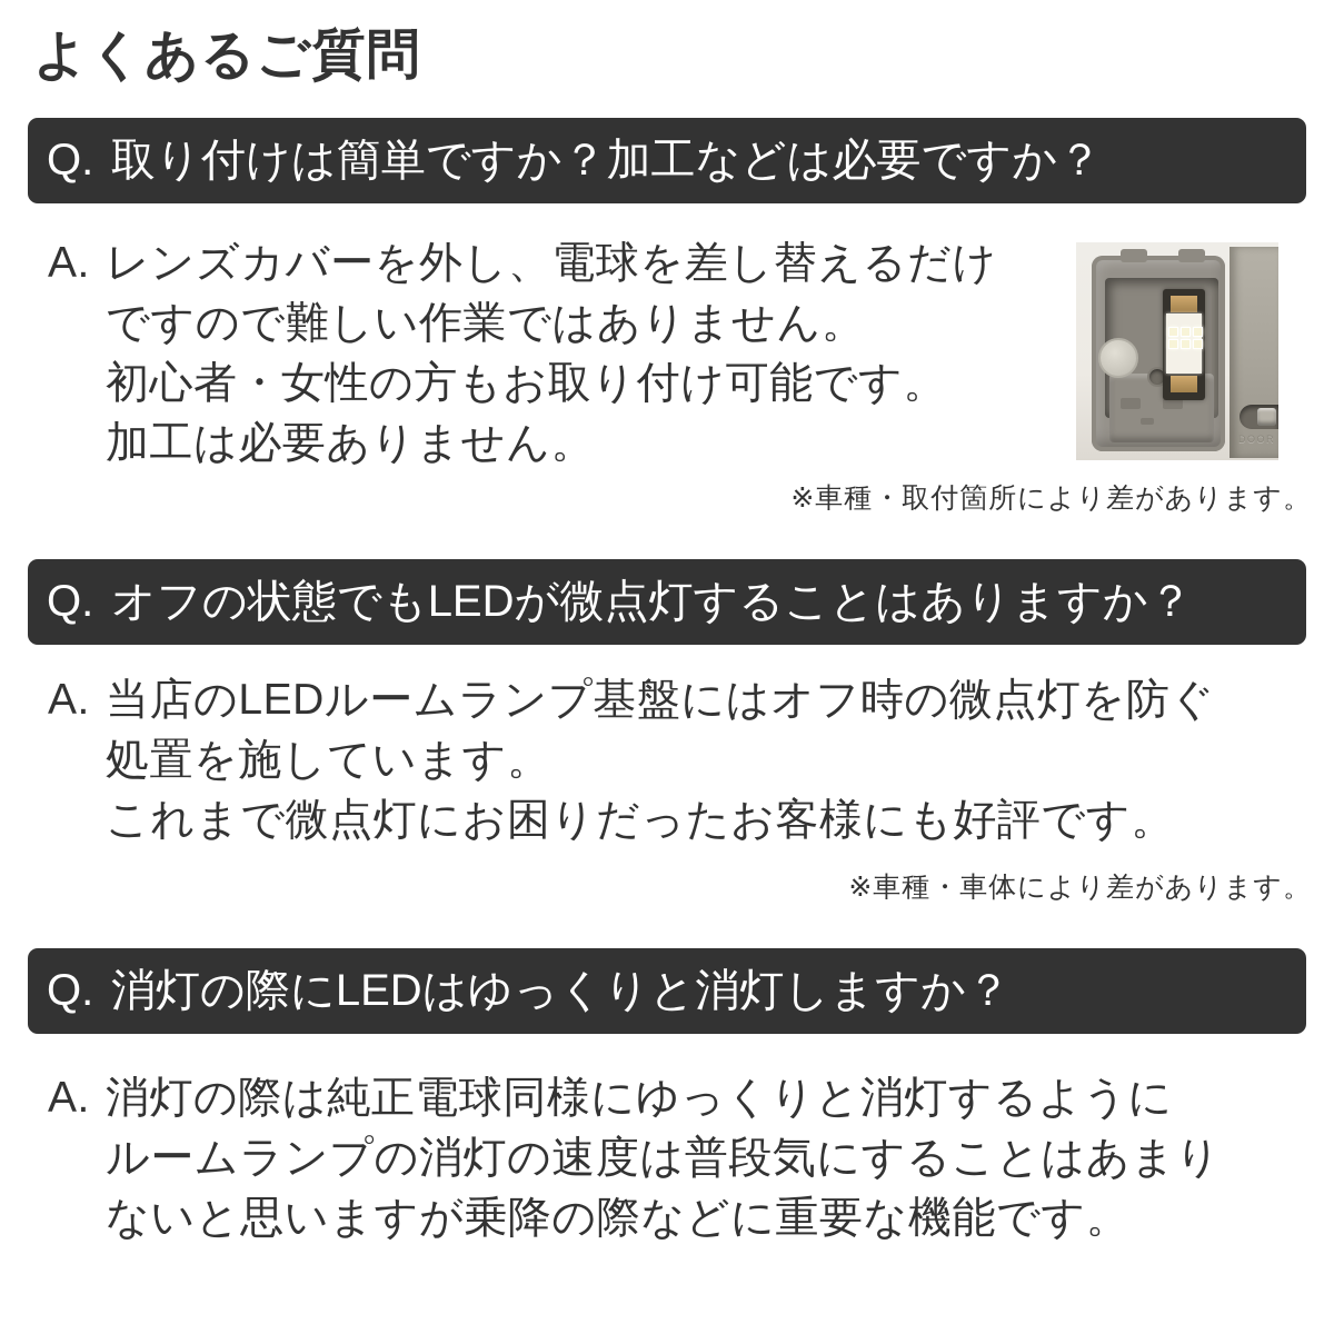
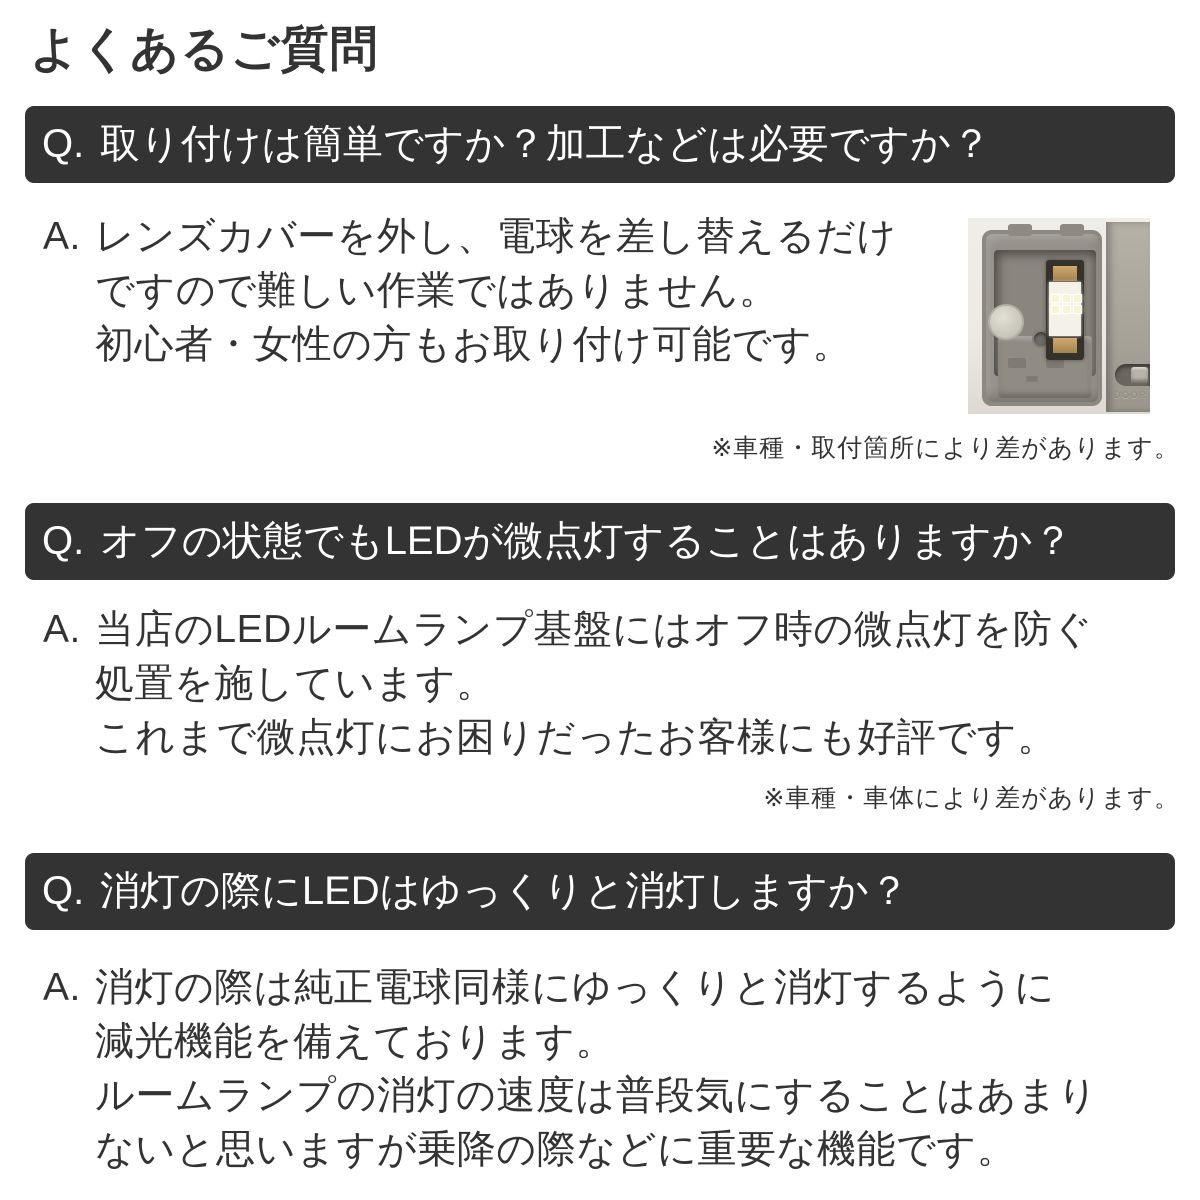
  よくあるご質問
  Q. 取り付けは簡単ですか？加工などは必要ですか？
  A.
  レンズカバーを外し、電球を差し替えるだけ
  ですので難しい作業ではありません。
  初心者・女性の方もお取り付け可能です。
- 加工は必要ありません。
  DOOR
  ※車種・取付箇所により差があります。
  Q. オフの状態でもLEDが微点灯することはありますか？
  A.
  当店のLEDルームランプ基盤にはオフ時の微点灯を防ぐ
  処置を施しています。
  これまで微点灯にお困りだったお客様にも好評です。
  ※車種・車体により差があります。
  Q. 消灯の際にLEDはゆっくりと消灯しますか？
  A.
  消灯の際は純正電球同様にゆっくりと消灯するように
+ 減光機能を備えております。
  ルームランプの消灯の速度は普段気にすることはあまり
  ないと思いますが乗降の際などに重要な機能です。
